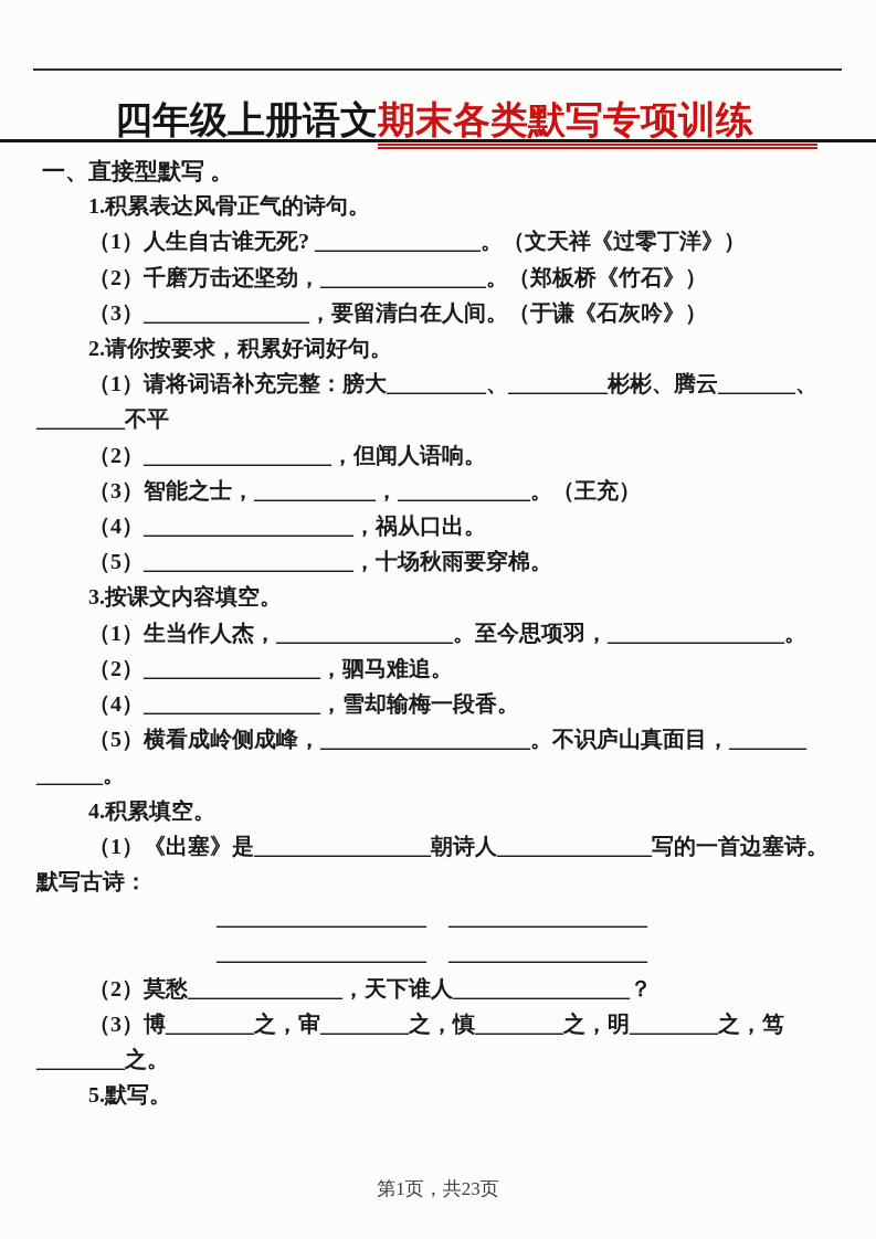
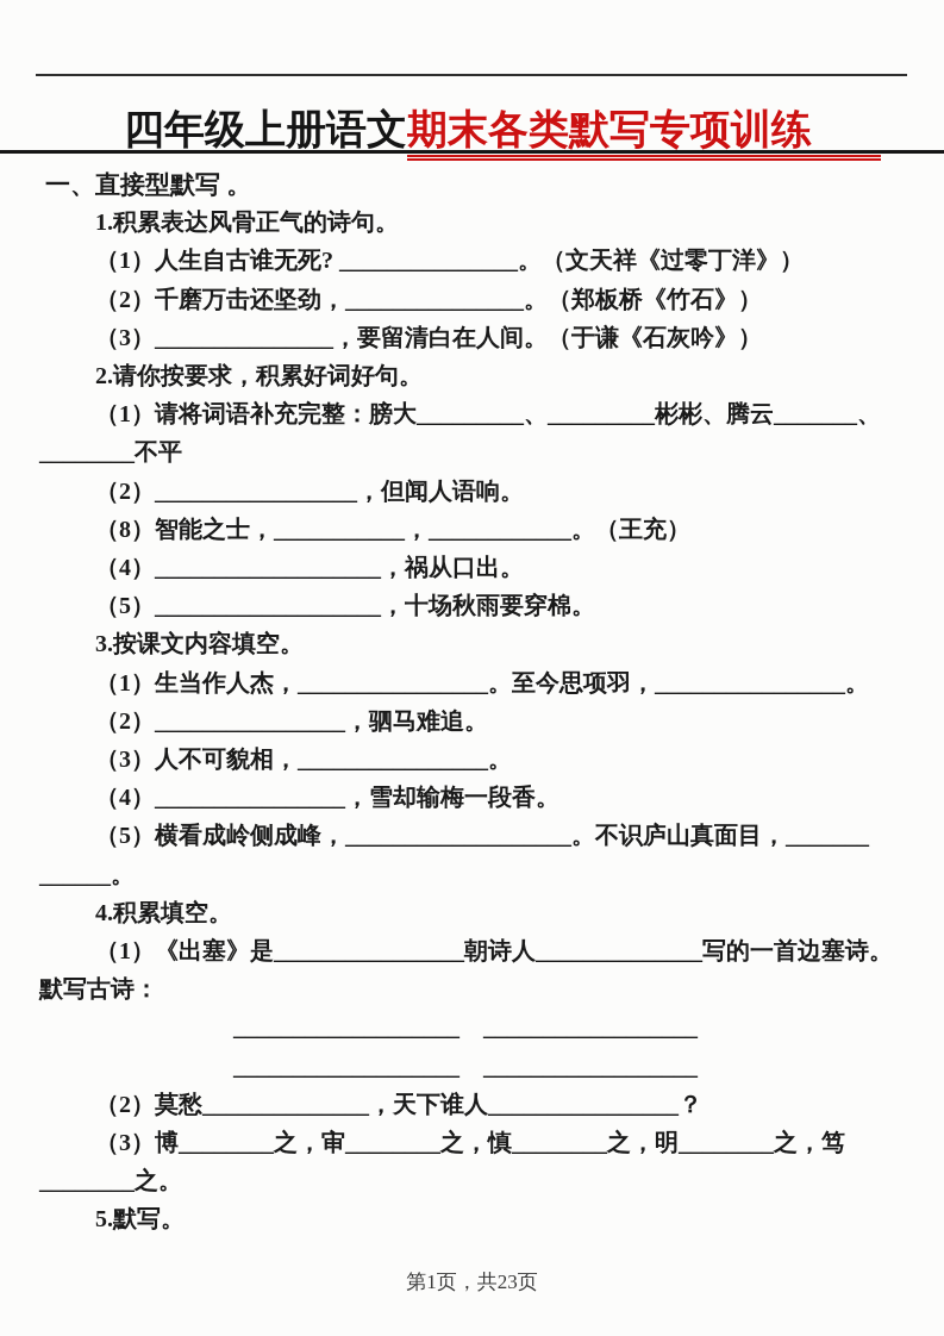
  四年级上册语文期末各类默写专项训练
  一、直接型默写 。
  1.积累表达风骨正气的诗句。
  （1）人生自古谁无死? _______________。（文天祥《过零丁洋》）
  （2）千磨万击还坚劲，_______________。（郑板桥《竹石》）
  （3）_______________，要留清白在人间。（于谦《石灰吟》）
  2.请你按要求，积累好词好句。
  （1）请将词语补充完整：膀大_________、_________彬彬、腾云_______、
  ________不平
  （2）_________________，但闻人语响。
- （3）智能之士，___________，____________。（王充）
+ （8）智能之士，___________，____________。（王充）
  （4）___________________，祸从口出。
  （5）___________________，十场秋雨要穿棉。
  3.按课文内容填空。
  （1）生当作人杰，________________。至今思项羽，________________。
  （2）________________，驷马难追。
+ （3）人不可貌相，________________。
  （4）________________，雪却输梅一段香。
  （5）横看成岭侧成峰，___________________。不识庐山真面目，_______
  ______。
  4.积累填空。
  （1）《出塞》是________________朝诗人______________写的一首边塞诗。
  默写古诗：
  ___________________ __________________
  ___________________ __________________
  （2）莫愁______________，天下谁人________________？
  （3）博________之，审________之，慎________之，明________之，笃
  ________之。
  5.默写。
  第1页，共23页
